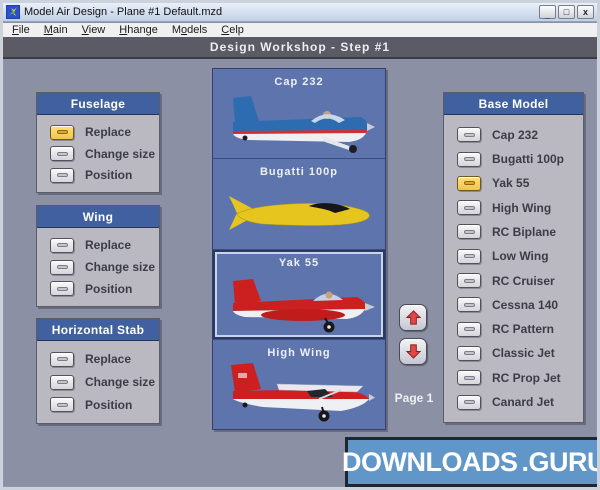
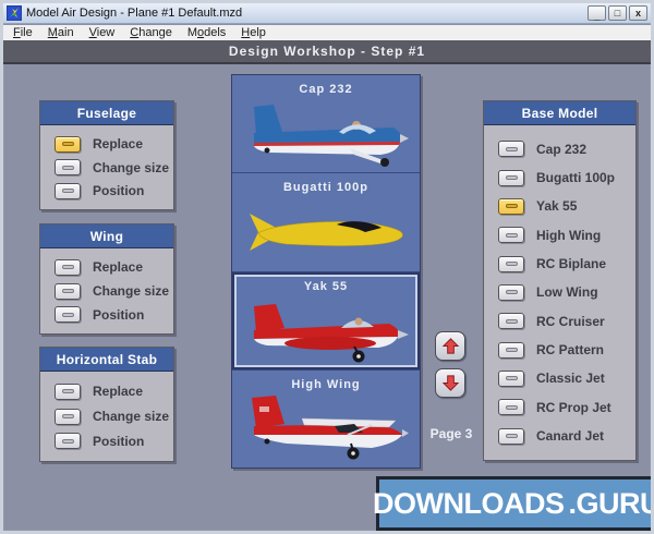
  Model Air Design - Plane #1 Default.mzd
  _
  □
  x
  File
  Main
  View
- Hhange
+ Change
  Models
- Celp
+ Help
  Design Workshop - Step #1
  Fuselage
  Replace
  Change size
  Position
  Wing
  Replace
  Change size
  Position
  Horizontal Stab
  Replace
  Change size
  Position
  Cap 232
  Bugatti 100p
  Yak 55
  High Wing
- Page 1
+ Page 3
  Base Model
  Cap 232
  Bugatti 100p
  Yak 55
  High Wing
  RC Biplane
  Low Wing
  RC Cruiser
- Cessna 140
  RC Pattern
  Classic Jet
  RC Prop Jet
  Canard Jet
  DOWNLOADS
  .GURU
